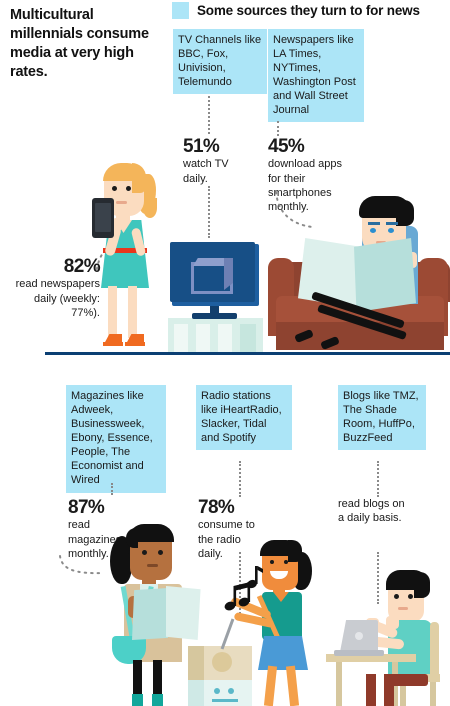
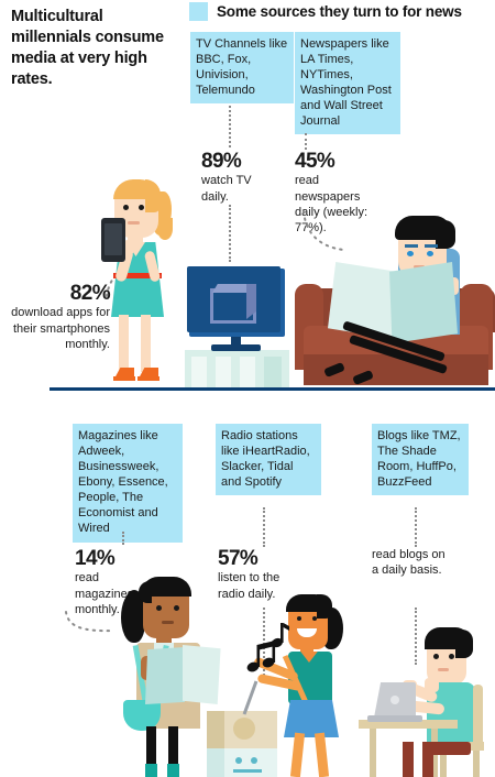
  Multicultural millennials consume media at very high rates.
  Some sources they turn to for news
  TV Channels like BBC, Fox, Univision, Telemundo
  Newspapers like LA Times, NYTimes, Washington Post and Wall Street Journal
  82%
- read newspapers daily (weekly: 77%).
+ download apps for their smartphones monthly.
- 51%
+ 89%
  watch TV daily.
  45%
- download apps for their smartphones monthly.
+ read newspapers daily (weekly: 77%).
  Magazines like Adweek, Businessweek, Ebony, Essence, People, The Economist and Wired
  Radio stations like iHeartRadio, Slacker, Tidal and Spotify
  Blogs like TMZ, The Shade Room, HuffPo, BuzzFeed
- 87%
+ 14%
  read magazine monthly.
- 78%
+ 57%
- consume to the radio daily.
+ listen to the radio daily.
  read blogs on a daily basis.
